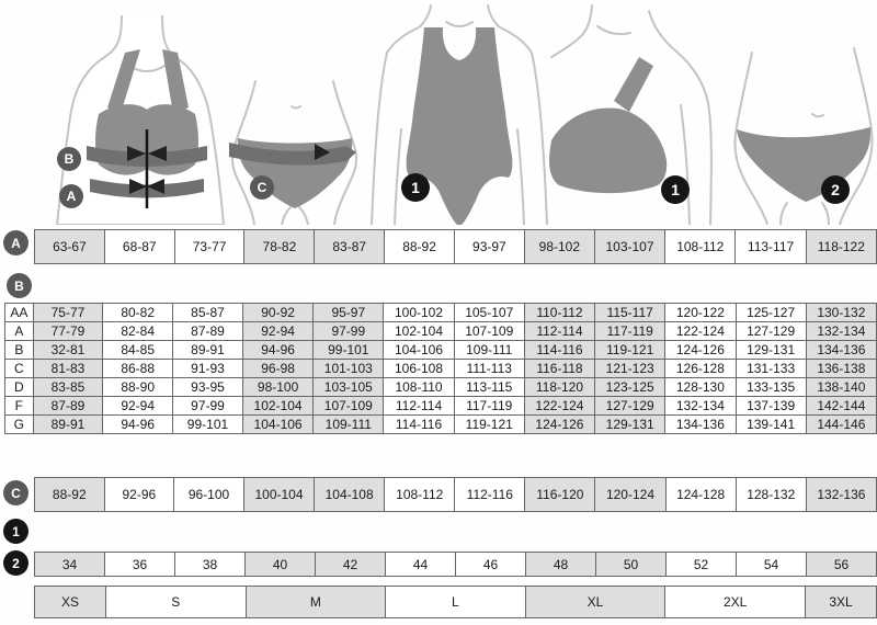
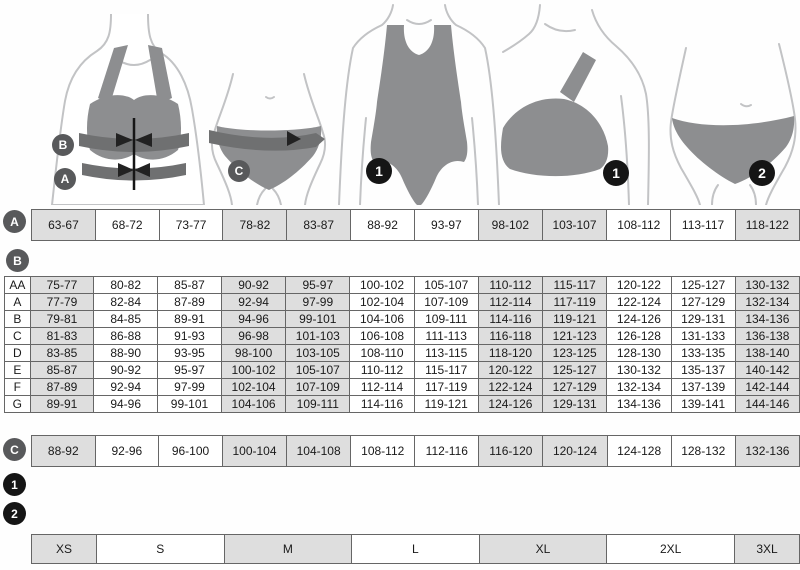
  B
  A
  C
  1
  1
  2
  A
  B
  C
  1
  2
- 63-67	68-87	73-77	78-82	83-87	88-92	93-97	98-102	103-107	108-112	113-117	118-122
+ 63-67	68-72	73-77	78-82	83-87	88-92	93-97	98-102	103-107	108-112	113-117	118-122
  AA	75-77	80-82	85-87	90-92	95-97	100-102	105-107	110-112	115-117	120-122	125-127	130-132
  A	77-79	82-84	87-89	92-94	97-99	102-104	107-109	112-114	117-119	122-124	127-129	132-134
- B	32-81	84-85	89-91	94-96	99-101	104-106	109-111	114-116	119-121	124-126	129-131	134-136
+ B	79-81	84-85	89-91	94-96	99-101	104-106	109-111	114-116	119-121	124-126	129-131	134-136
  C	81-83	86-88	91-93	96-98	101-103	106-108	111-113	116-118	121-123	126-128	131-133	136-138
  D	83-85	88-90	93-95	98-100	103-105	108-110	113-115	118-120	123-125	128-130	133-135	138-140
+ E	85-87	90-92	95-97	100-102	105-107	110-112	115-117	120-122	125-127	130-132	135-137	140-142
  F	87-89	92-94	97-99	102-104	107-109	112-114	117-119	122-124	127-129	132-134	137-139	142-144
  G	89-91	94-96	99-101	104-106	109-111	114-116	119-121	124-126	129-131	134-136	139-141	144-146
  88-92	92-96	96-100	100-104	104-108	108-112	112-116	116-120	120-124	124-128	128-132	132-136
- 34	36	38	40	42	44	46	48	50	52	54	56
  XS	S	M	L	XL	2XL	3XL
